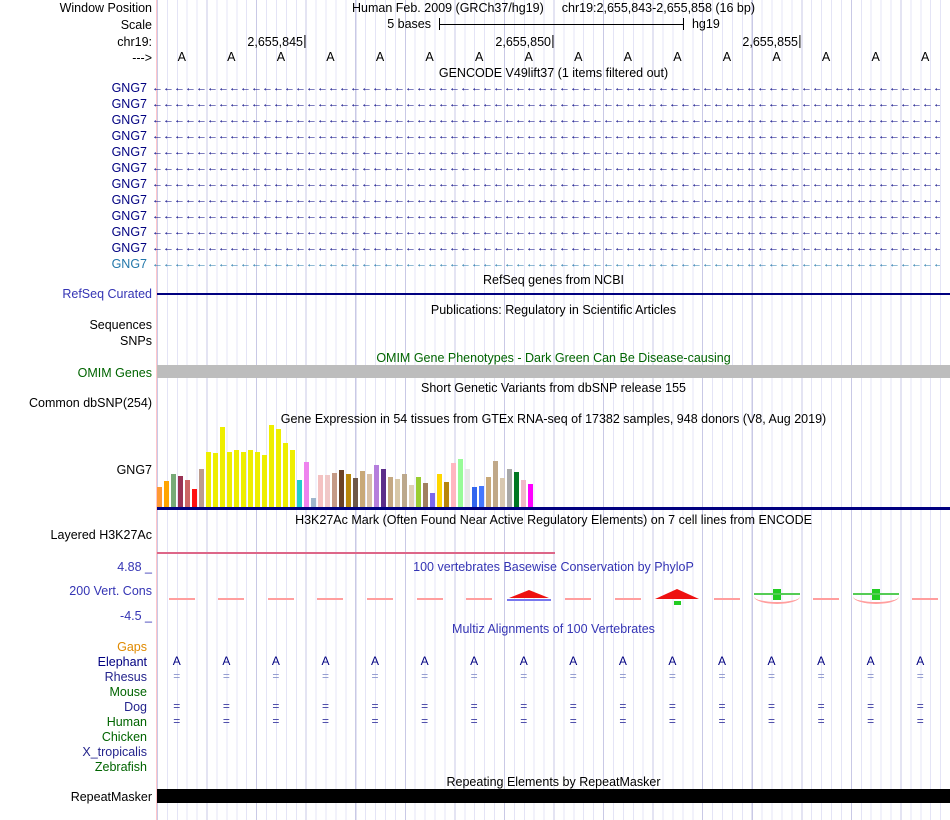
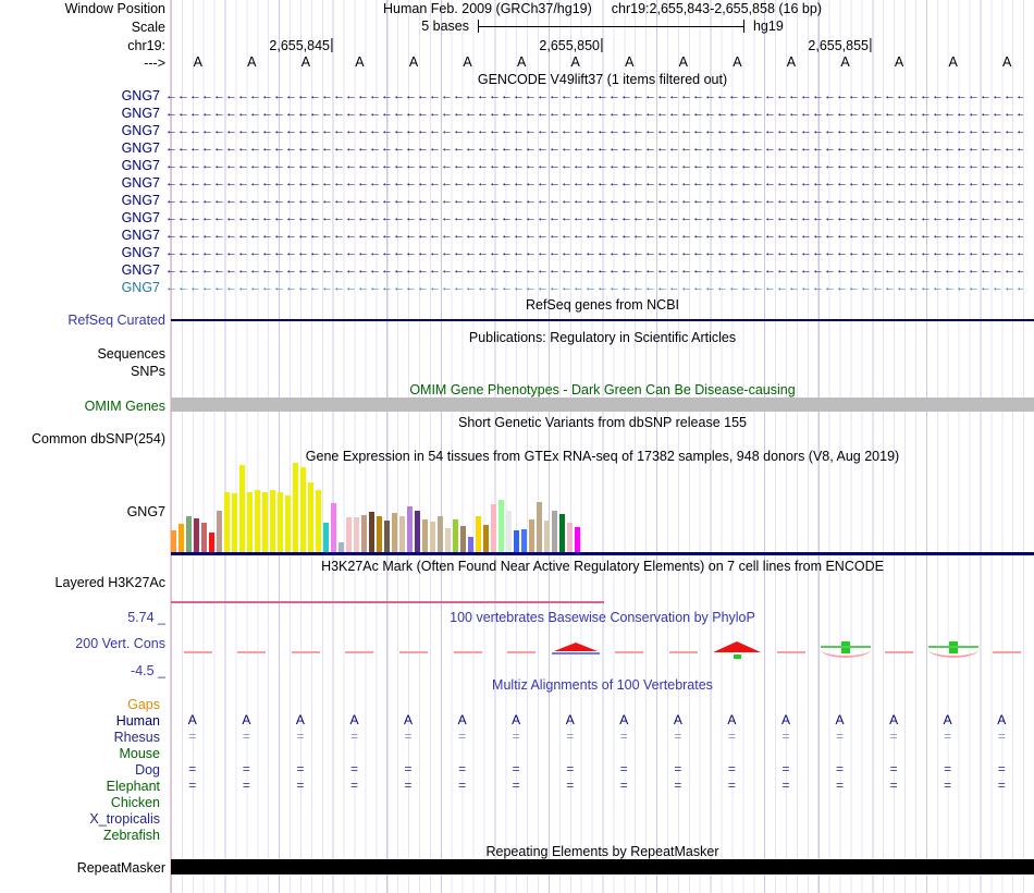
  Window Position
  Human Feb. 2009 (GRCh37/hg19)
  chr19:2,655,843-2,655,858 (16 bp)
  Scale
  5 bases
  hg19
  chr19:
  2,655,845
  2,655,850
  2,655,855
  --->
  A A A A A A A A A A A A A A A A
  GENCODE V49lift37 (1 items filtered out)
  GNG7
  ←←←←←←←←←←←←←←←←←←←←←←←←←←←←←←←←←←←←←←←←←←←←←←←←←←←←←←←←←←←←←←←←←←←←←←←←
  GNG7
  ←←←←←←←←←←←←←←←←←←←←←←←←←←←←←←←←←←←←←←←←←←←←←←←←←←←←←←←←←←←←←←←←←←←←←←←←
  GNG7
  ←←←←←←←←←←←←←←←←←←←←←←←←←←←←←←←←←←←←←←←←←←←←←←←←←←←←←←←←←←←←←←←←←←←←←←←←
  GNG7
  ←←←←←←←←←←←←←←←←←←←←←←←←←←←←←←←←←←←←←←←←←←←←←←←←←←←←←←←←←←←←←←←←←←←←←←←←
  GNG7
  ←←←←←←←←←←←←←←←←←←←←←←←←←←←←←←←←←←←←←←←←←←←←←←←←←←←←←←←←←←←←←←←←←←←←←←←←
  GNG7
  ←←←←←←←←←←←←←←←←←←←←←←←←←←←←←←←←←←←←←←←←←←←←←←←←←←←←←←←←←←←←←←←←←←←←←←←←
  GNG7
  ←←←←←←←←←←←←←←←←←←←←←←←←←←←←←←←←←←←←←←←←←←←←←←←←←←←←←←←←←←←←←←←←←←←←←←←←
  GNG7
  ←←←←←←←←←←←←←←←←←←←←←←←←←←←←←←←←←←←←←←←←←←←←←←←←←←←←←←←←←←←←←←←←←←←←←←←←
  GNG7
  ←←←←←←←←←←←←←←←←←←←←←←←←←←←←←←←←←←←←←←←←←←←←←←←←←←←←←←←←←←←←←←←←←←←←←←←←
  GNG7
  ←←←←←←←←←←←←←←←←←←←←←←←←←←←←←←←←←←←←←←←←←←←←←←←←←←←←←←←←←←←←←←←←←←←←←←←←
  GNG7
  ←←←←←←←←←←←←←←←←←←←←←←←←←←←←←←←←←←←←←←←←←←←←←←←←←←←←←←←←←←←←←←←←←←←←←←←←
  GNG7
  ←←←←←←←←←←←←←←←←←←←←←←←←←←←←←←←←←←←←←←←←←←←←←←←←←←←←←←←←←←←←←←←←←←←←←←←←
  RefSeq genes from NCBI
  RefSeq Curated
  Publications: Regulatory in Scientific Articles
  Sequences
  SNPs
  OMIM Gene Phenotypes - Dark Green Can Be Disease-causing
  OMIM Genes
  Short Genetic Variants from dbSNP release 155
  Common dbSNP(254)
  Gene Expression in 54 tissues from GTEx RNA-seq of 17382 samples, 948 donors (V8, Aug 2019)
  GNG7
  H3K27Ac Mark (Often Found Near Active Regulatory Elements) on 7 cell lines from ENCODE
  Layered H3K27Ac
- 4.88 _
+ 5.74 _
  100 vertebrates Basewise Conservation by PhyloP
  200 Vert. Cons
  -4.5 _
  Multiz Alignments of 100 Vertebrates
  Gaps
- Elephant
+ Human
  A A A A A A A A A A A A A A A A
  Rhesus
  = = = = = = = = = = = = = = = =
  Mouse
  Dog
  = = = = = = = = = = = = = = = =
- Human
+ Elephant
  = = = = = = = = = = = = = = = =
  Chicken
  X_tropicalis
  Zebrafish
  Repeating Elements by RepeatMasker
  RepeatMasker
